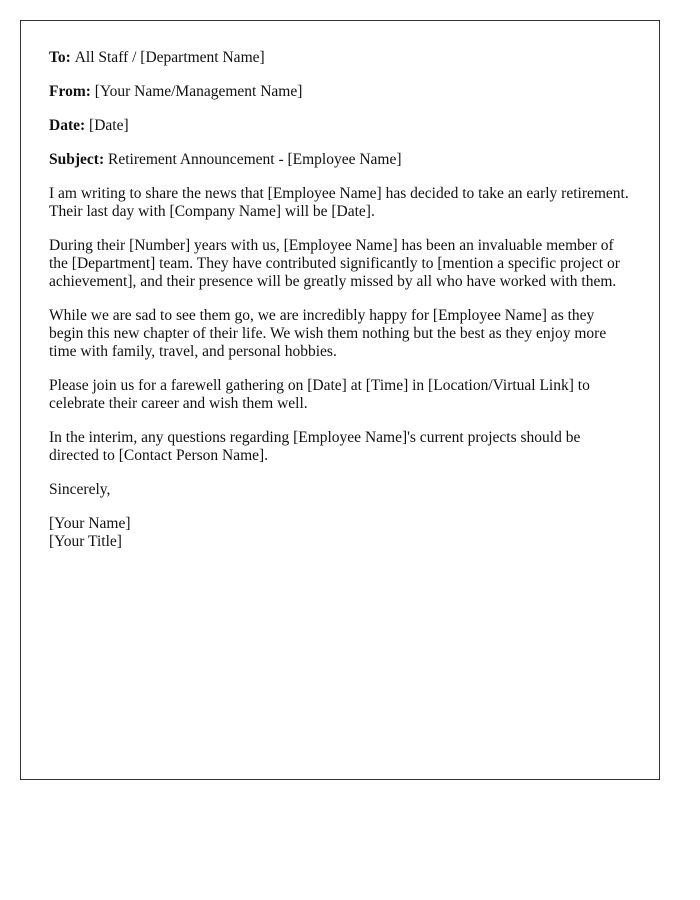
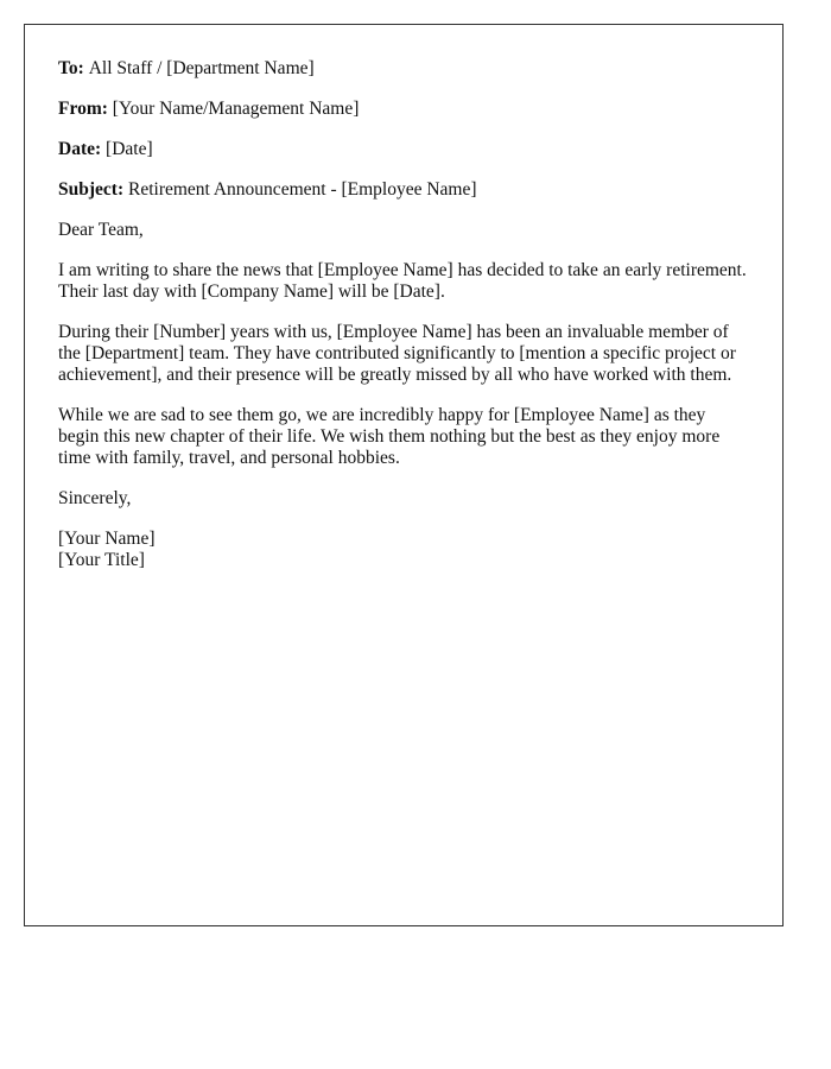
  To: All Staff / [Department Name]
  From: [Your Name/Management Name]
  Date: [Date]
  Subject: Retirement Announcement - [Employee Name]
+ Dear Team,
  I am writing to share the news that [Employee Name] has decided to take an early retirement. Their last day with [Company Name] will be [Date].
  During their [Number] years with us, [Employee Name] has been an invaluable member of the [Department] team. They have contributed significantly to [mention a specific project or achievement], and their presence will be greatly missed by all who have worked with them.
  While we are sad to see them go, we are incredibly happy for [Employee Name] as they begin this new chapter of their life. We wish them nothing but the best as they enjoy more time with family, travel, and personal hobbies.
- Please join us for a farewell gathering on [Date] at [Time] in [Location/Virtual Link] to celebrate their career and wish them well.
- In the interim, any questions regarding [Employee Name]'s current projects should be directed to [Contact Person Name].
  Sincerely,
  [Your Name]
  [Your Title]
